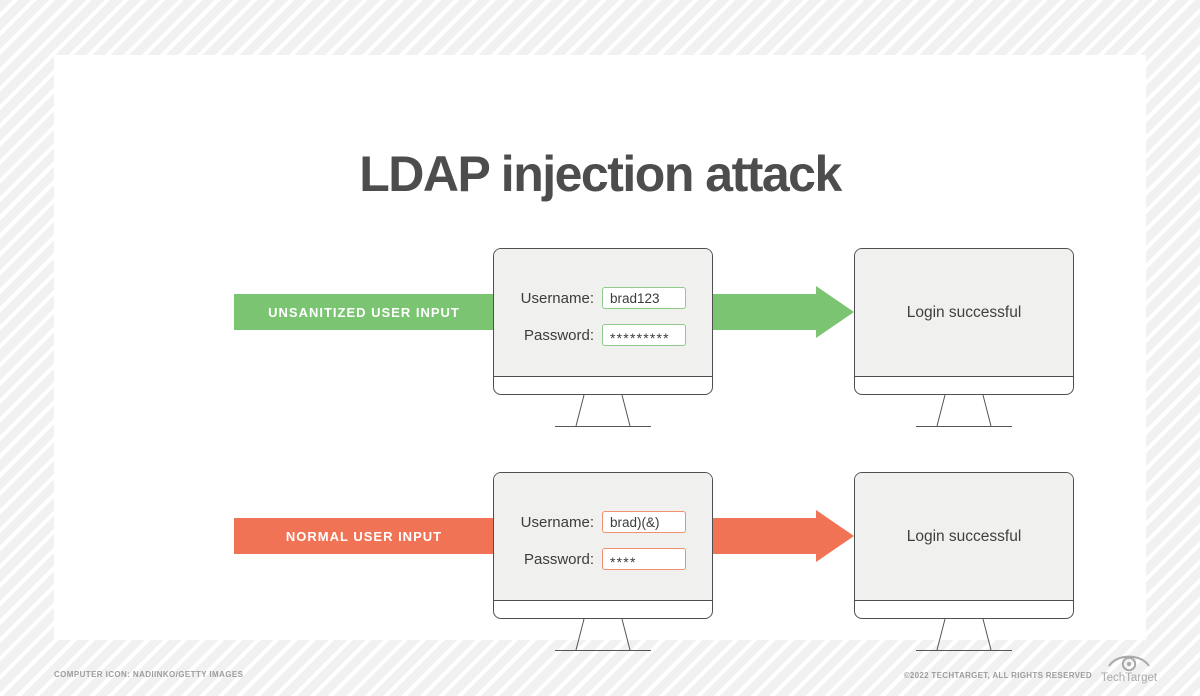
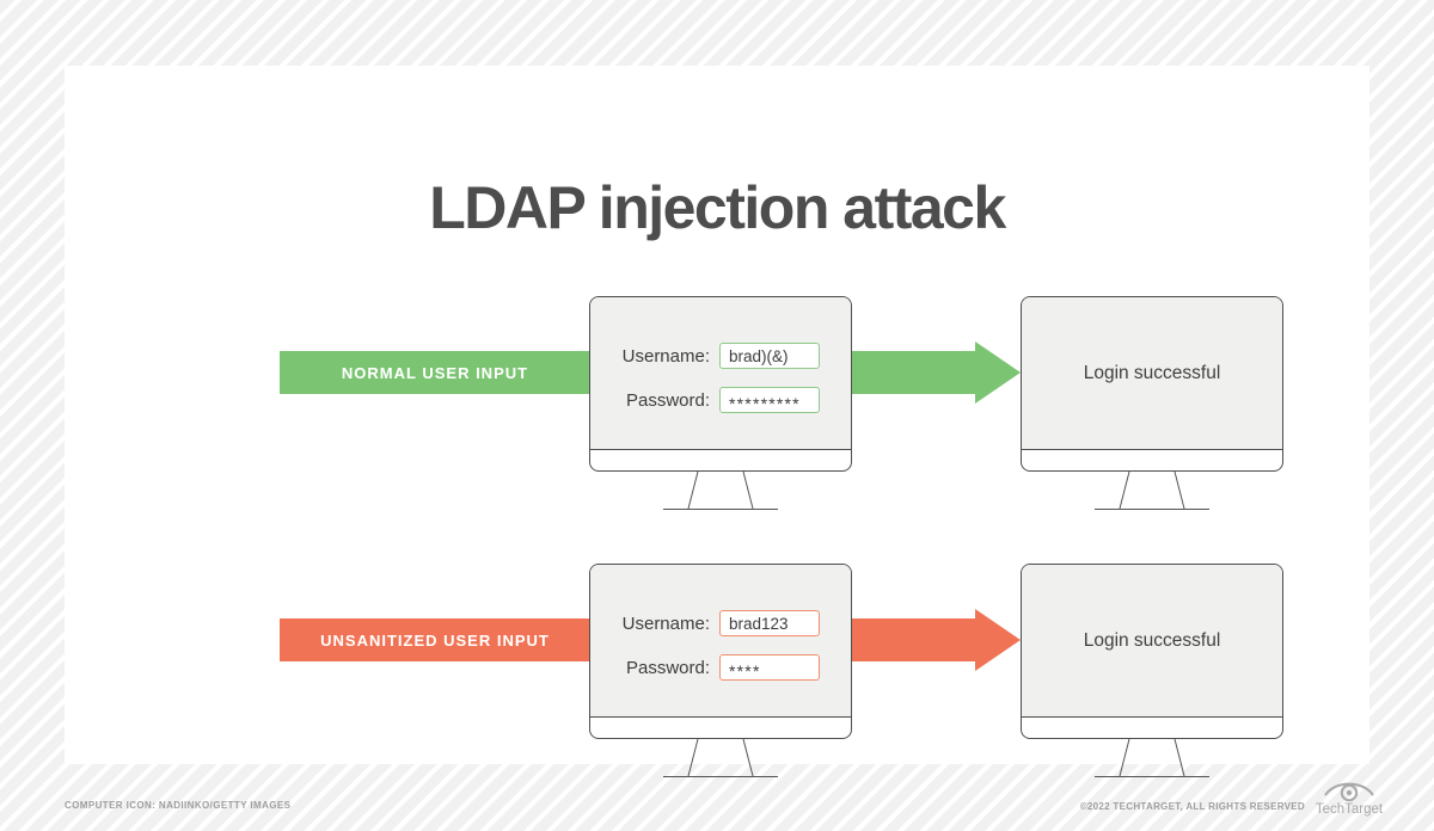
  LDAP injection attack
- UNSANITIZED USER INPUT
+ NORMAL USER INPUT
  Username:
- brad123
+ brad)(&)
  Password:
  *********
  Login successful
- NORMAL USER INPUT
+ UNSANITIZED USER INPUT
  Username:
- brad)(&)
+ brad123
  Password:
  ****
  Login successful
  COMPUTER ICON: NADIINKO/GETTY IMAGES
  ©2022 TECHTARGET, ALL RIGHTS RESERVED
  TechTarget
